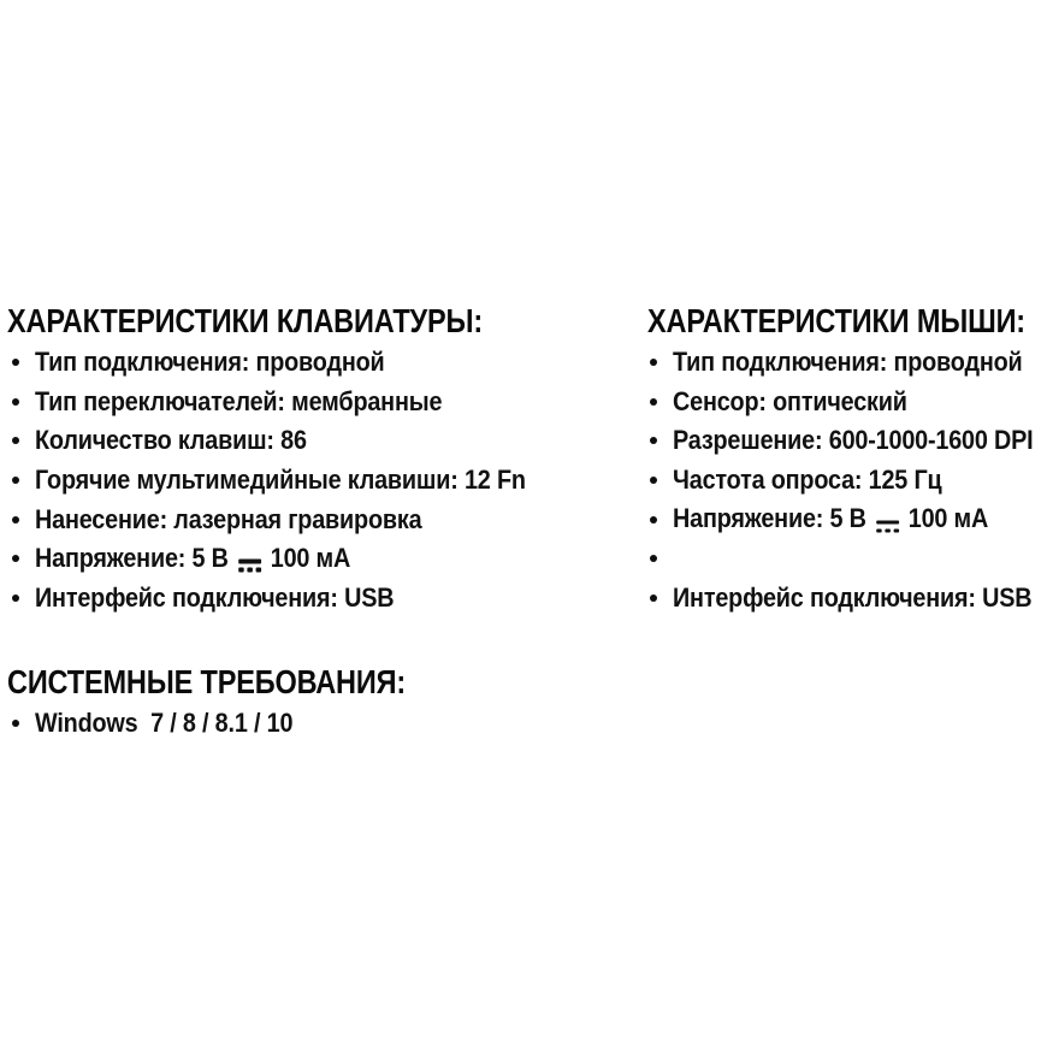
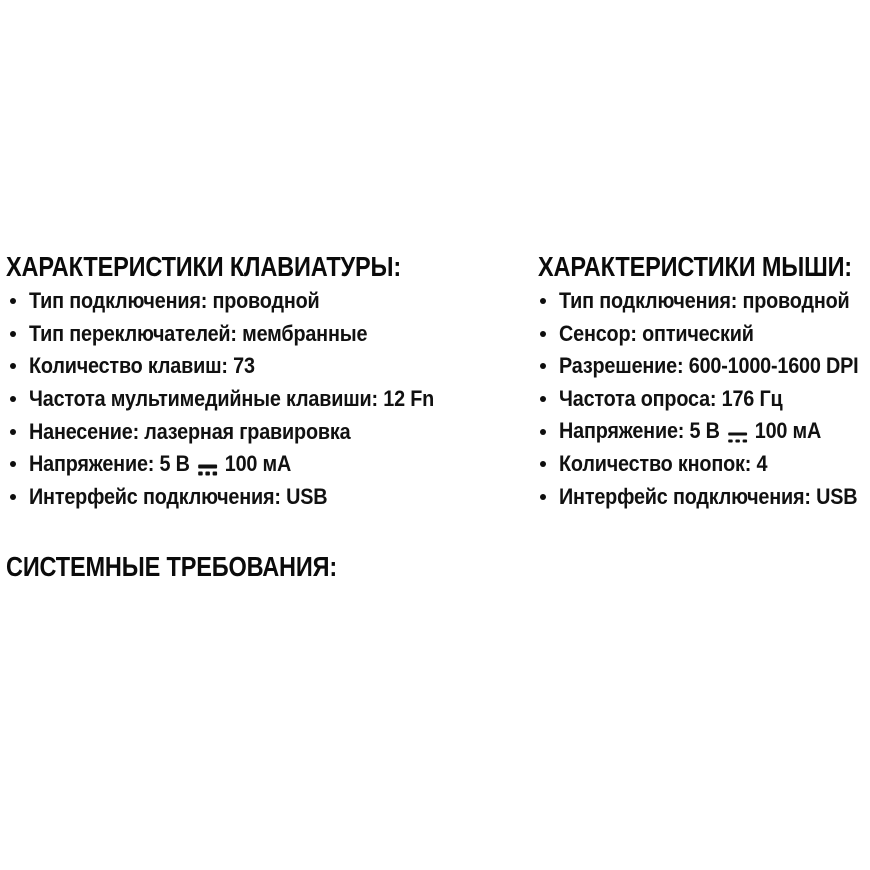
  ХАРАКТЕРИСТИКИ КЛАВИАТУРЫ:
  Тип подключения: проводной
  Тип переключателей: мембранные
- Количество клавиш: 86
+ Количество клавиш: 73
- Горячие мультимедийные клавиши: 12 Fn
+ Частота мультимедийные клавиши: 12 Fn
  Нанесение: лазерная гравировка
  Напряжение: 5 В 100 мА
  Интерфейс подключения: USB
  СИСТЕМНЫЕ ТРЕБОВАНИЯ:
- Windows 7 / 8 / 8.1 / 10
  ХАРАКТЕРИСТИКИ МЫШИ:
  Тип подключения: проводной
  Сенсор: оптический
  Разрешение: 600-1000-1600 DPI
- Частота опроса: 125 Гц
+ Частота опроса: 176 Гц
  Напряжение: 5 В 100 мА
+ Количество кнопок: 4
  Интерфейс подключения: USB
